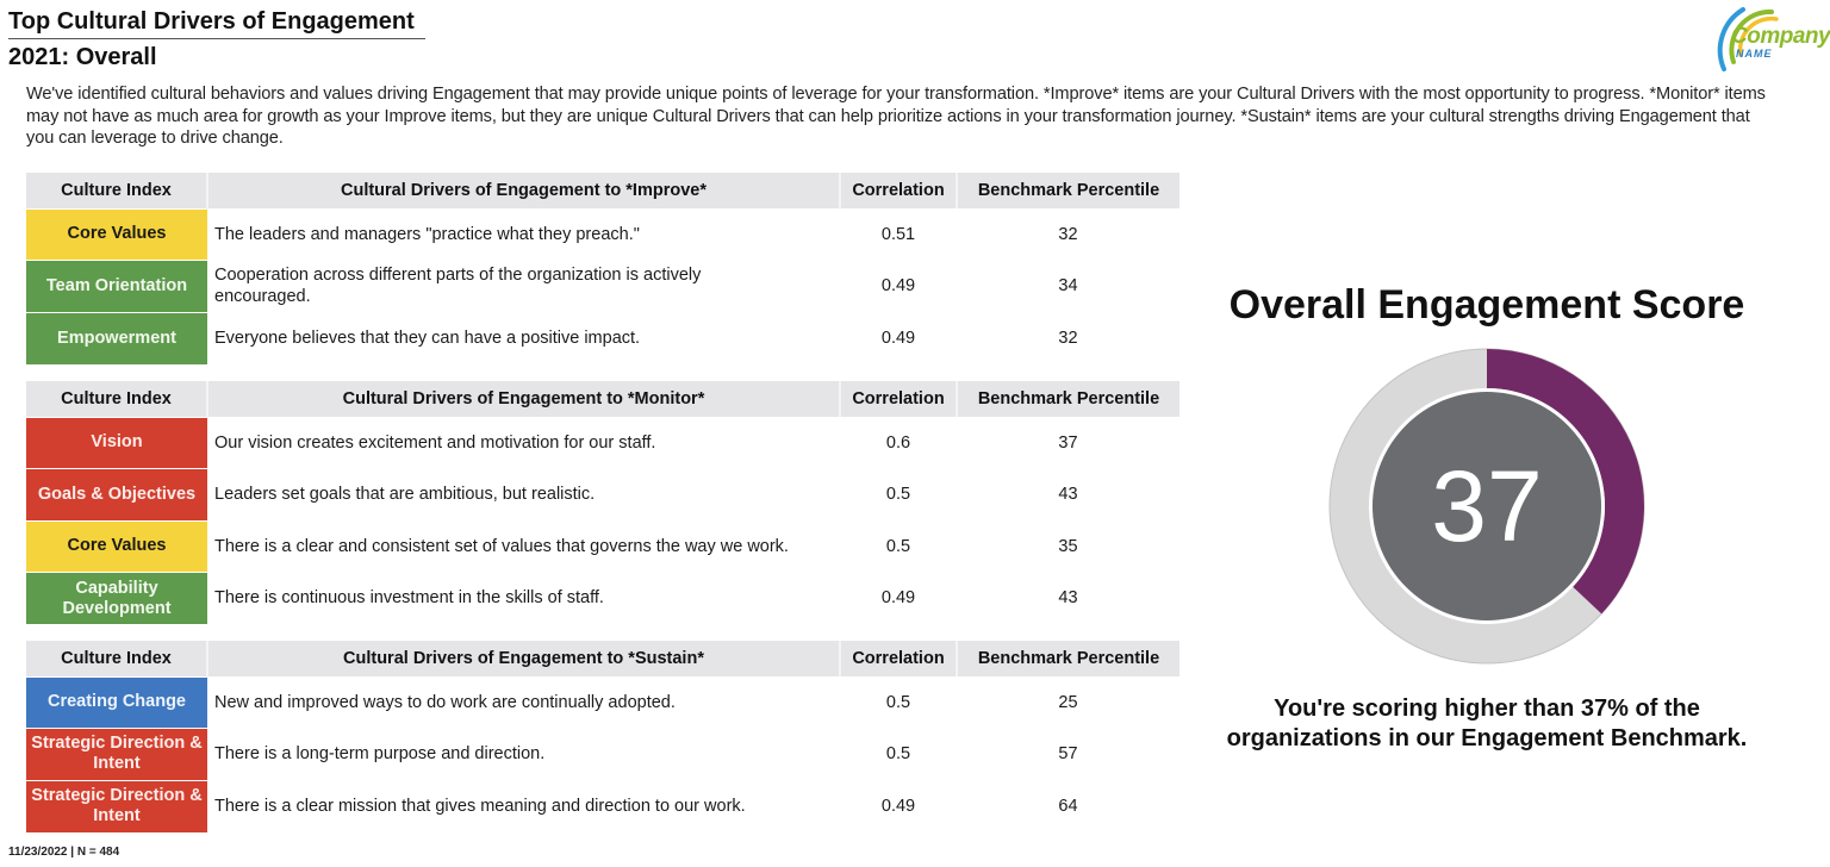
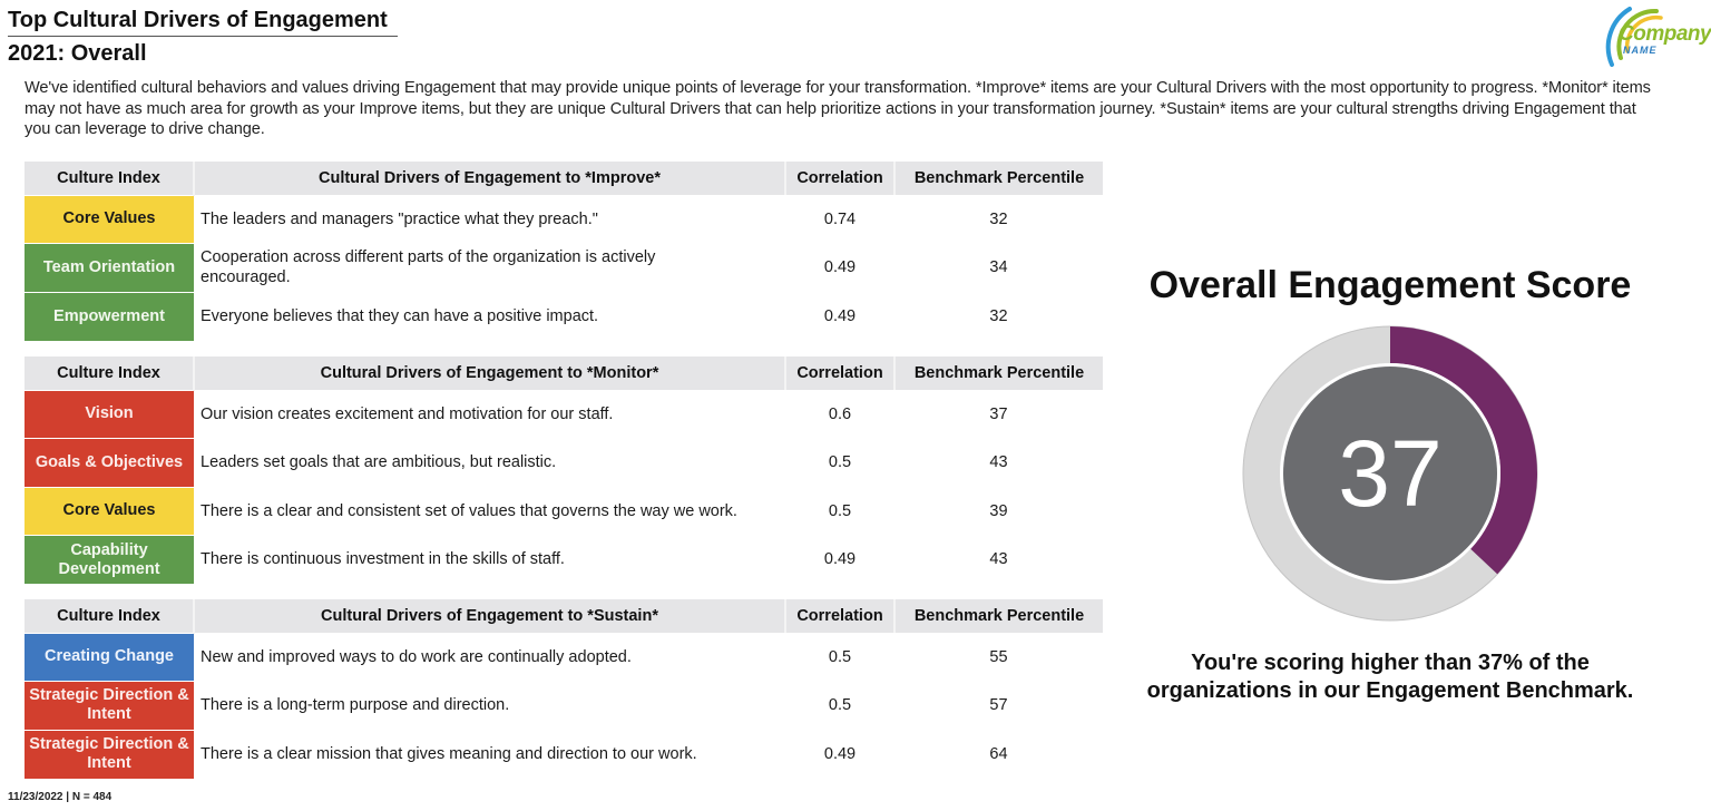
  Top Cultural Drivers of Engagement
  2021: Overall
  Company
  NAME
  We've identified cultural behaviors and values driving Engagement that may provide unique points of leverage for your transformation. *Improve* items are your Cultural Drivers with the most opportunity to progress. *Monitor* items may not have as much area for growth as your Improve items, but they are unique Cultural Drivers that can help prioritize actions in your transformation journey. *Sustain* items are your cultural strengths driving Engagement that you can leverage to drive change.
  Culture Index	Cultural Drivers of Engagement to *Improve*	Correlation	Benchmark Percentile
- Core Values	The leaders and managers "practice what they preach."	0.51	32
+ Core Values	The leaders and managers "practice what they preach."	0.74	32
  Team Orientation	Cooperation across different parts of the organization is actively encouraged.	0.49	34
  Empowerment	Everyone believes that they can have a positive impact.	0.49	32
  Culture Index	Cultural Drivers of Engagement to *Monitor*	Correlation	Benchmark Percentile
  Vision	Our vision creates excitement and motivation for our staff.	0.6	37
  Goals & Objectives	Leaders set goals that are ambitious, but realistic.	0.5	43
- Core Values	There is a clear and consistent set of values that governs the way we work.	0.5	35
+ Core Values	There is a clear and consistent set of values that governs the way we work.	0.5	39
  Capability Development	There is continuous investment in the skills of staff.	0.49	43
  Culture Index	Cultural Drivers of Engagement to *Sustain*	Correlation	Benchmark Percentile
- Creating Change	New and improved ways to do work are continually adopted.	0.5	25
+ Creating Change	New and improved ways to do work are continually adopted.	0.5	55
  Strategic Direction & Intent	There is a long-term purpose and direction.	0.5	57
  Strategic Direction & Intent	There is a clear mission that gives meaning and direction to our work.	0.49	64
  Overall Engagement Score
  37
  You're scoring higher than 37% of the
  organizations in our Engagement Benchmark.
  11/23/2022 | N = 484
